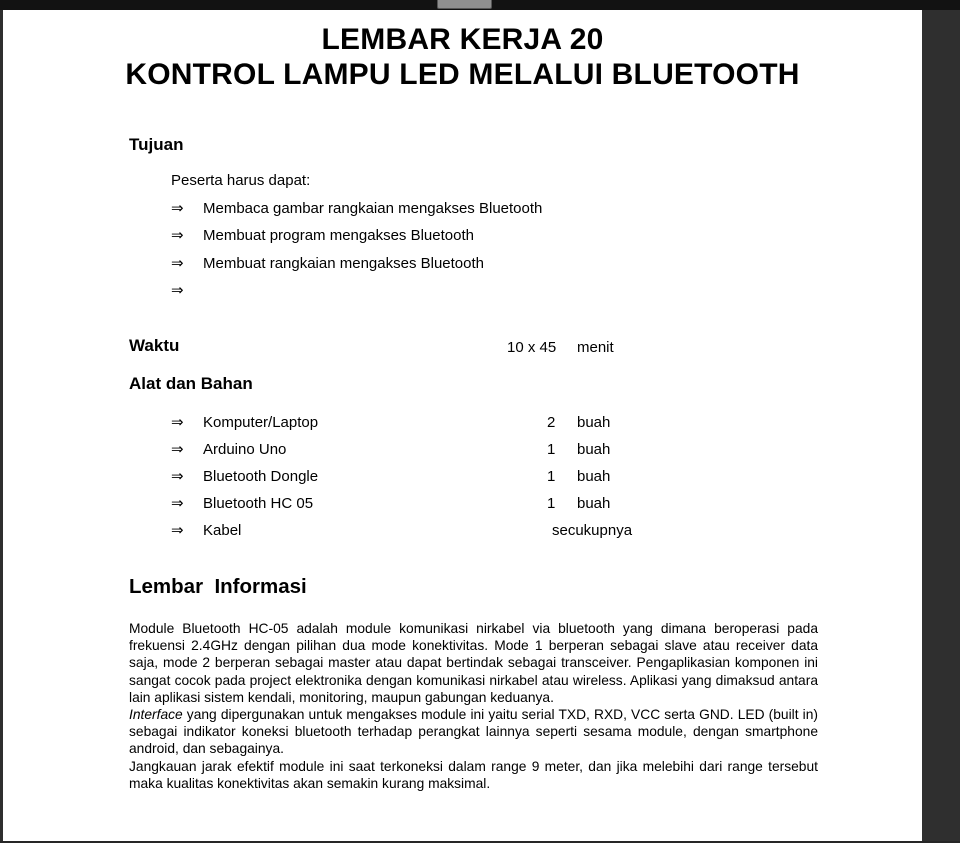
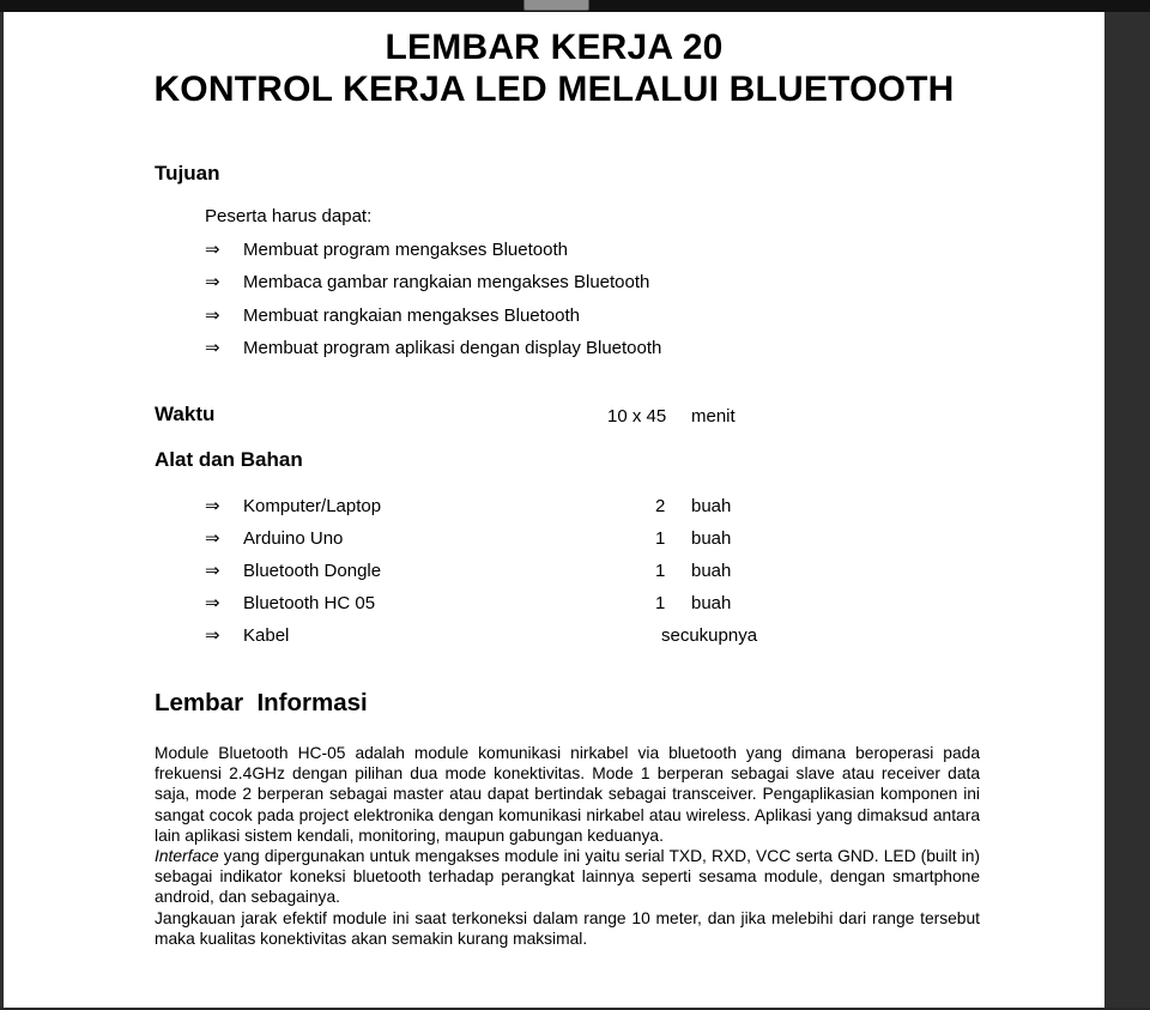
  LEMBAR KERJA 20
- KONTROL LAMPU LED MELALUI BLUETOOTH
+ KONTROL KERJA LED MELALUI BLUETOOTH
  Tujuan
  Peserta harus dapat:
  ⇒
- Membaca gambar rangkaian mengakses Bluetooth
+ Membuat program mengakses Bluetooth
  ⇒
- Membuat program mengakses Bluetooth
+ Membaca gambar rangkaian mengakses Bluetooth
  ⇒
  Membuat rangkaian mengakses Bluetooth
  ⇒
+ Membuat program aplikasi dengan display Bluetooth
  Waktu
  10 x 45
  menit
  Alat dan Bahan
  ⇒
  Komputer/Laptop
  2
  buah
  ⇒
  Arduino Uno
  1
  buah
  ⇒
  Bluetooth Dongle
  1
  buah
  ⇒
  Bluetooth HC 05
  1
  buah
  ⇒
  Kabel
  secukupnya
  Lembar Informasi
  Module Bluetooth HC-05 adalah module komunikasi nirkabel via bluetooth yang dimana beroperasi pada frekuensi 2.4GHz dengan pilihan dua mode konektivitas. Mode 1 berperan sebagai slave atau receiver data saja, mode 2 berperan sebagai master atau dapat bertindak sebagai transceiver. Pengaplikasian komponen ini sangat cocok pada project elektronika dengan komunikasi nirkabel atau wireless. Aplikasi yang dimaksud antara lain aplikasi sistem kendali, monitoring, maupun gabungan keduanya.
  Interface yang dipergunakan untuk mengakses module ini yaitu serial TXD, RXD, VCC serta GND. LED (built in) sebagai indikator koneksi bluetooth terhadap perangkat lainnya seperti sesama module, dengan smartphone android, dan sebagainya.
- Jangkauan jarak efektif module ini saat terkoneksi dalam range 9 meter, dan jika melebihi dari range tersebut maka kualitas konektivitas akan semakin kurang maksimal.
+ Jangkauan jarak efektif module ini saat terkoneksi dalam range 10 meter, dan jika melebihi dari range tersebut maka kualitas konektivitas akan semakin kurang maksimal.
